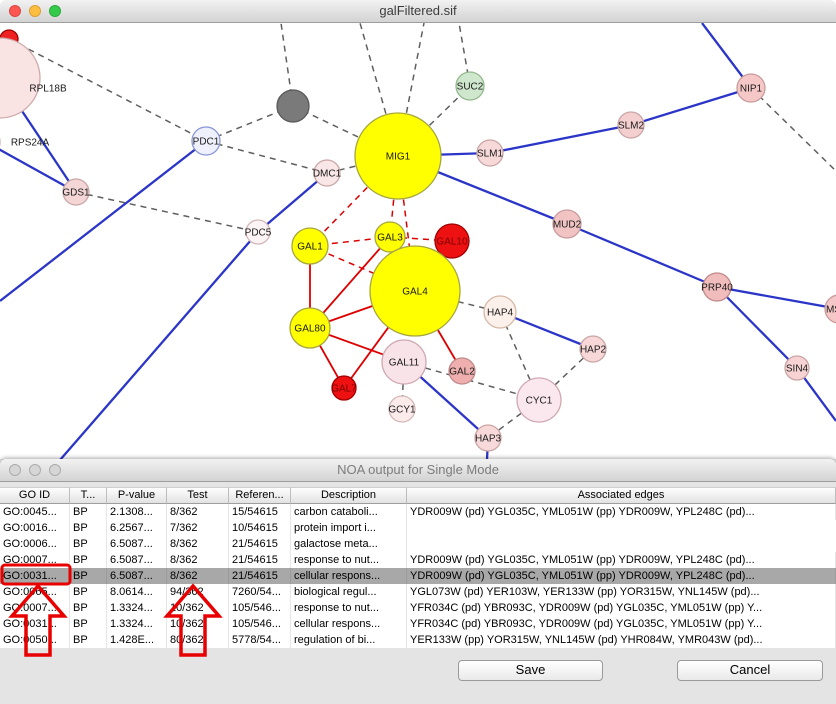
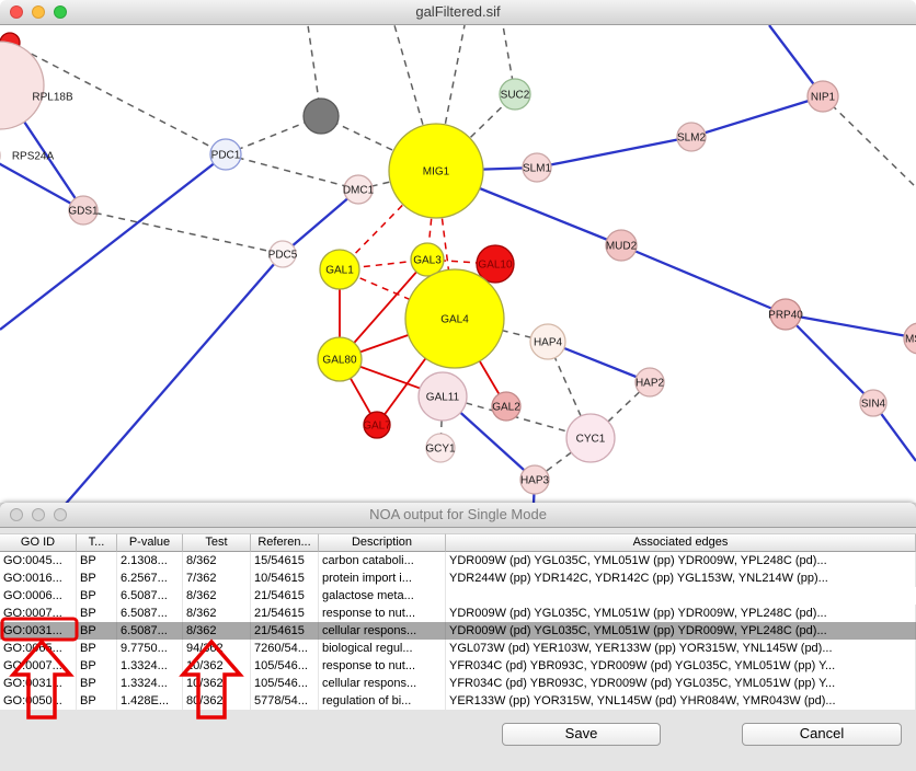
  galFiltered.sif
  RPL18B
  RPS24A
  GDS1
  PDC1
  DMC1
  MIG1
  SUC2
  SLM1
  SLM2
  NIP1
  MUD2
  PDC5
  GAL1
  GAL3
  GAL10
  GAL11
  GAL4
  GAL80
  HAP4
  HAP2
  GAL2
  GAL7
  GCY1
  CYC1
  HAP3
  PRP40
  SIN4
  NOA output for Single Mode
  GO ID
  T...
  P-value
  Test
  Referen...
  Description
  Associated edges
  GO:0045...
  BP
  2.1308...
  8/362
  15/54615
  carbon cataboli...
  YDR009W (pd) YGL035C, YML051W (pp) YDR009W, YPL248C (pd)...
  GO:0016...
  BP
  6.2567...
  7/362
  10/54615
  protein import i...
+ YDR244W (pp) YDR142C, YDR142C (pp) YGL153W, YNL214W (pp)...
  GO:0006...
  BP
  6.5087...
  8/362
  21/54615
  galactose meta...
  GO:0007...
  BP
  6.5087...
  8/362
  21/54615
  response to nut...
  YDR009W (pd) YGL035C, YML051W (pp) YDR009W, YPL248C (pd)...
  GO:0031...
  BP
  6.5087...
  8/362
  21/54615
  cellular respons...
  YDR009W (pd) YGL035C, YML051W (pp) YDR009W, YPL248C (pd)...
  GO:06...
  BP
- 8.0614...
+ 9.7750...
  94/62
  7260/54...
  biological regul...
  YGL073W (pd) YER103W, YER133W (pp) YOR315W, YNL145W (pd)...
  GO:0007..
  BP
  1.3324...
  0/362
  105/546...
  response to nut...
  YFR034C (pd) YBR093C, YDR009W (pd) YGL035C, YML051W (pp) Y...
  GO:031..
  BP
  1.3324...
  10/362
  105/546...
  cellular respons...
  YFR034C (pd) YBR093C, YDR009W (pd) YGL035C, YML051W (pp) Y...
  GO:050..
  BP
  1.428E...
  80/362
  5778/54...
  regulation of bi...
  YER133W (pp) YOR315W, YNL145W (pd) YHR084W, YMR043W (pd)...
  Save
  Cancel
